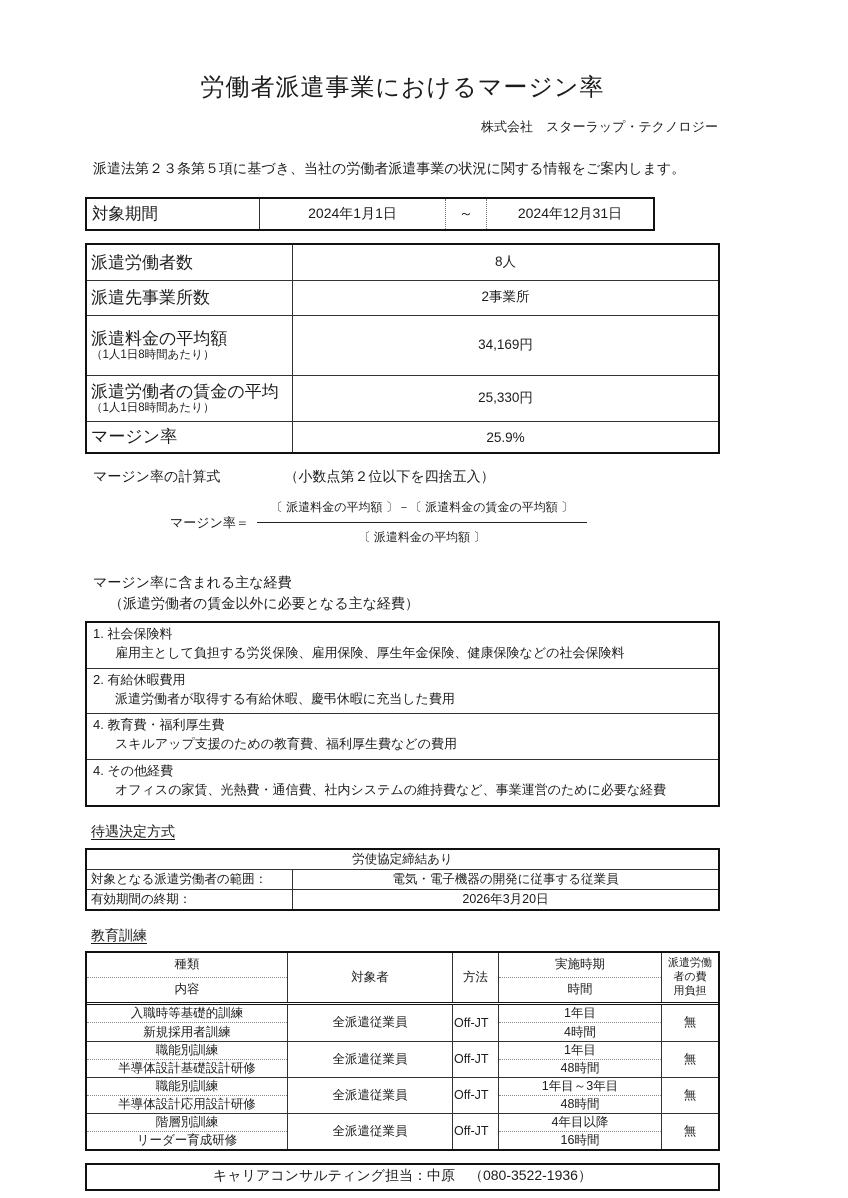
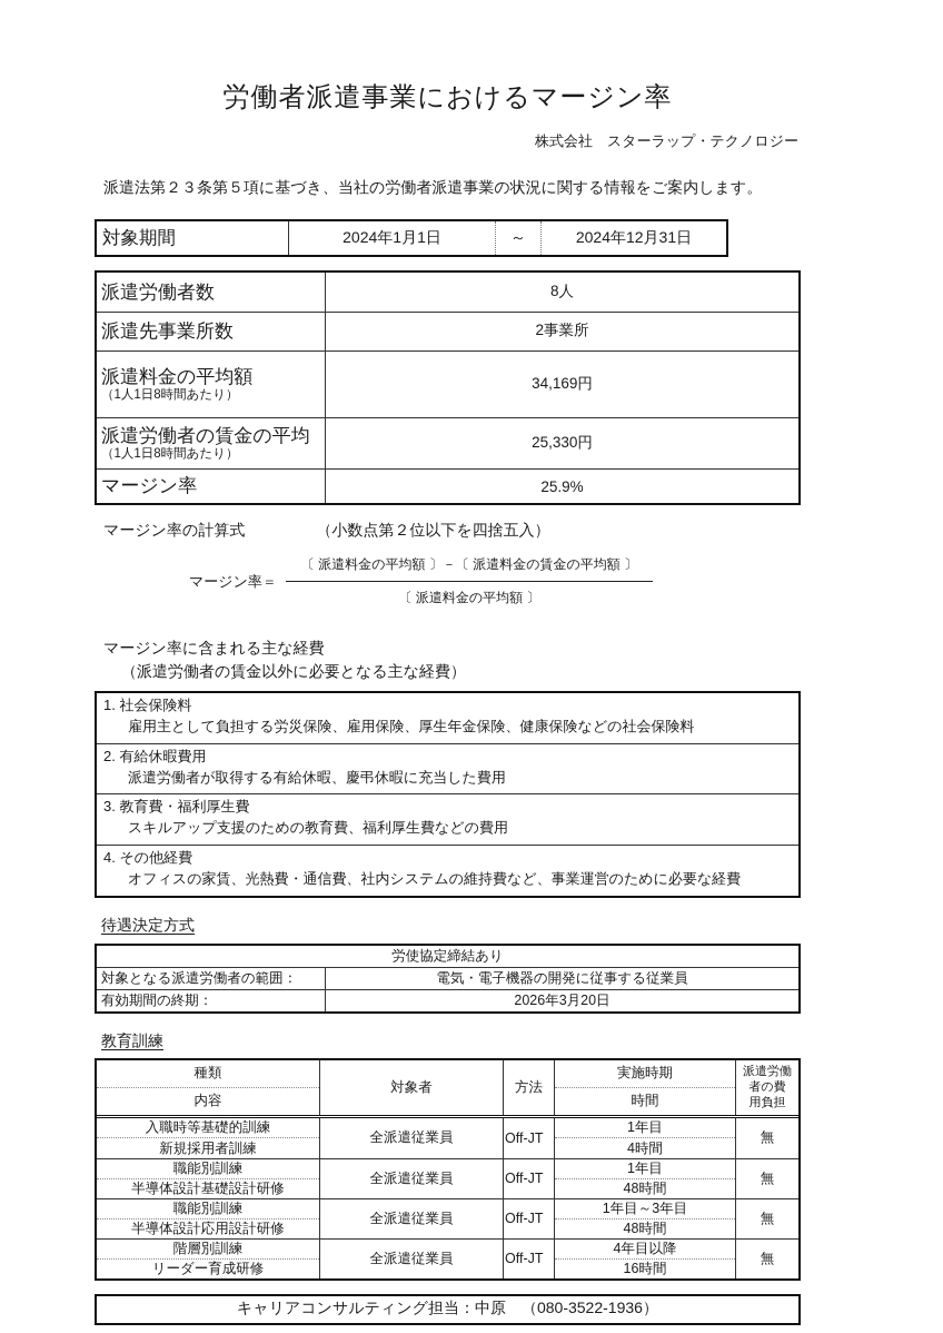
  労働者派遣事業におけるマージン率
  株式会社 スターラップ・テクノロジー
  派遣法第２３条第５項に基づき、当社の労働者派遣事業の状況に関する情報をご案内します。
  対象期間
  2024年1月1日
  ～
  2024年12月31日
  派遣労働者数
  8人
  派遣先事業所数
  2事業所
  派遣料金の平均額
  （1人1日8時間あたり）
  34,169円
  派遣労働者の賃金の平均
  （1人1日8時間あたり）
  25,330円
  マージン率
  25.9%
  マージン率の計算式 （小数点第２位以下を四捨五入）
  マージン率＝
  〔 派遣料金の平均額 〕－〔 派遣料金の賃金の平均額 〕
  〔 派遣料金の平均額 〕
  マージン率に含まれる主な経費
  （派遣労働者の賃金以外に必要となる主な経費）
  1. 社会保険料
  雇用主として負担する労災保険、雇用保険、厚生年金保険、健康保険などの社会保険料
  2. 有給休暇費用
  派遣労働者が取得する有給休暇、慶弔休暇に充当した費用
- 4. 教育費・福利厚生費
+ 3. 教育費・福利厚生費
  スキルアップ支援のための教育費、福利厚生費などの費用
  4. その他経費
  オフィスの家賃、光熱費・通信費、社内システムの維持費など、事業運営のために必要な経費
  待遇決定方式
  労使協定締結あり
  対象となる派遣労働者の範囲：
  電気・電子機器の開発に従事する従業員
  有効期間の終期：
  2026年3月20日
  教育訓練
  種類
  内容
  対象者
  方法
  実施時期
  時間
  派遣労働者の費用負担
  入職時等基礎的訓練
  新規採用者訓練
  全派遣従業員
  Off-JT
  1年目
  4時間
  無
  職能別訓練
  半導体設計基礎設計研修
  全派遣従業員
  Off-JT
  1年目
  48時間
  無
  職能別訓練
  半導体設計応用設計研修
  全派遣従業員
  Off-JT
  1年目～3年目
  48時間
  無
  階層別訓練
  リーダー育成研修
  全派遣従業員
  Off-JT
  4年目以降
  16時間
  無
  キャリアコンサルティング担当：中原 （080-3522-1936）
